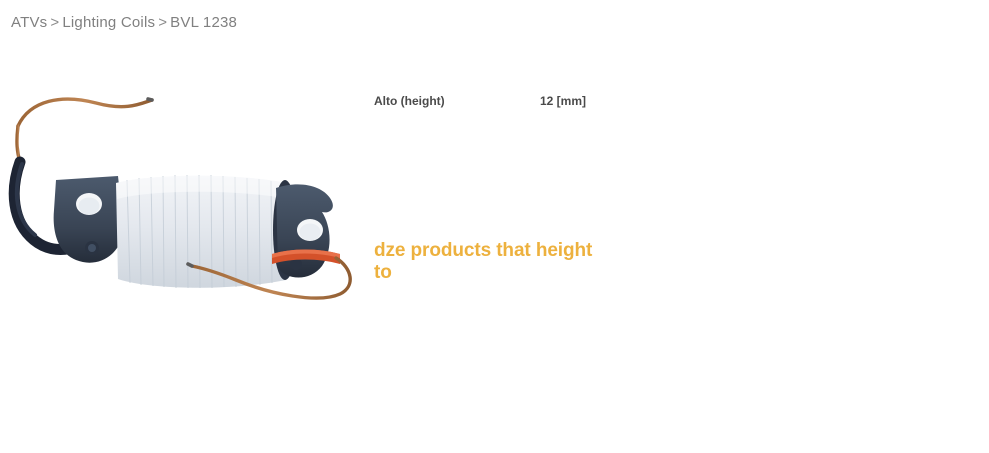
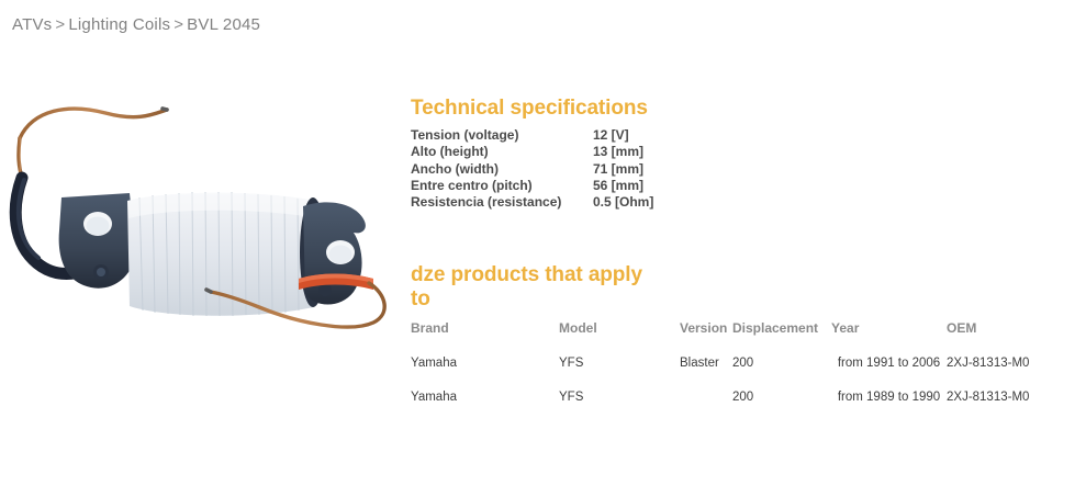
- ATVs > Lighting Coils > BVL 1238
+ ATVs > Lighting Coils > BVL 2045
+ Technical specifications
+ Tension (voltage)	12 [V]
- Alto (height)	12 [mm]
+ Alto (height)	13 [mm]
+ Ancho (width)	71 [mm]
+ Entre centro (pitch)	56 [mm]
+ Resistencia (resistance)	0.5 [Ohm]
- dze products that height to
+ dze products that apply to
+ Brand	Model	Version	Displacement	Year	OEM
+ Yamaha	YFS	Blaster	200	from 1991 to 2006	2XJ-81313-M0
+ Yamaha	YFS		200	from 1989 to 1990	2XJ-81313-M0
